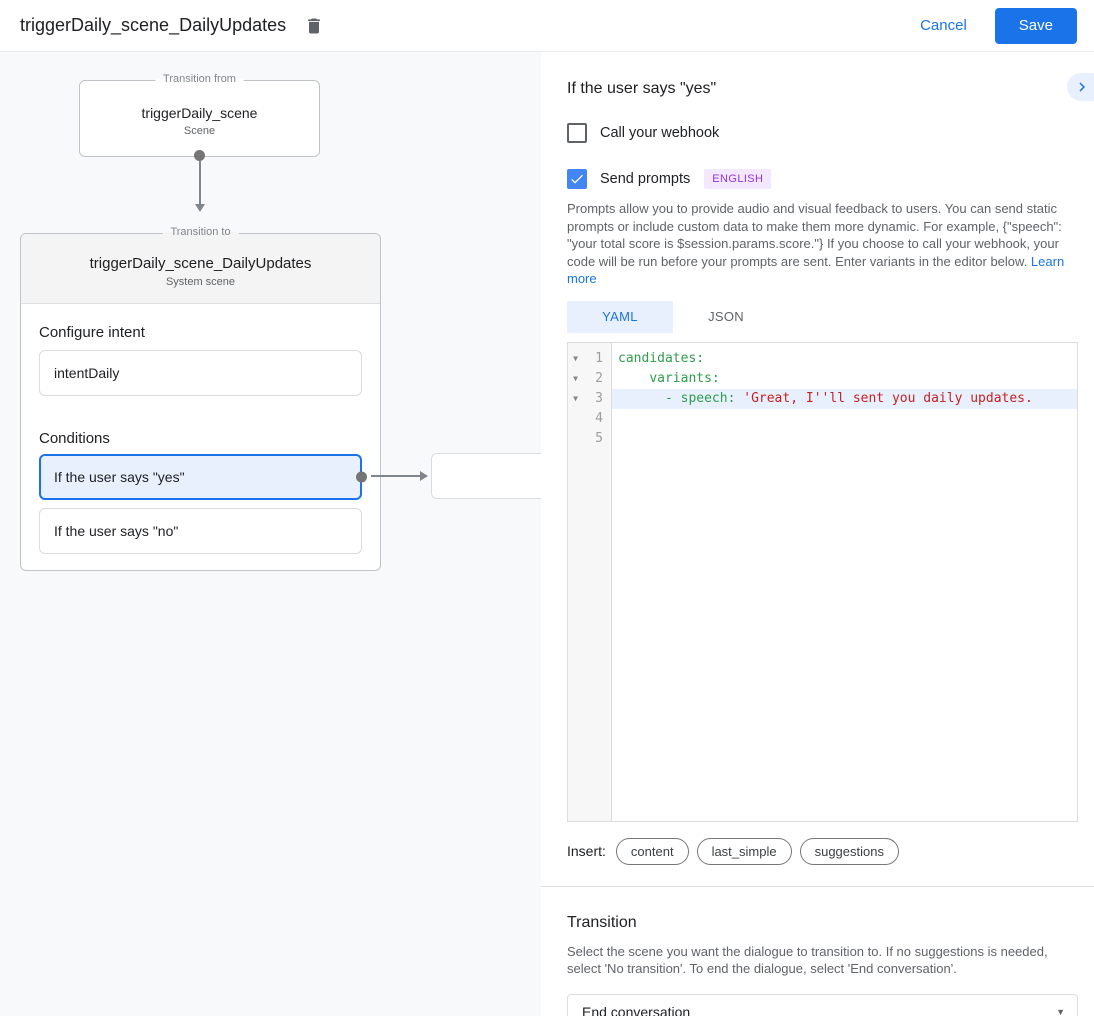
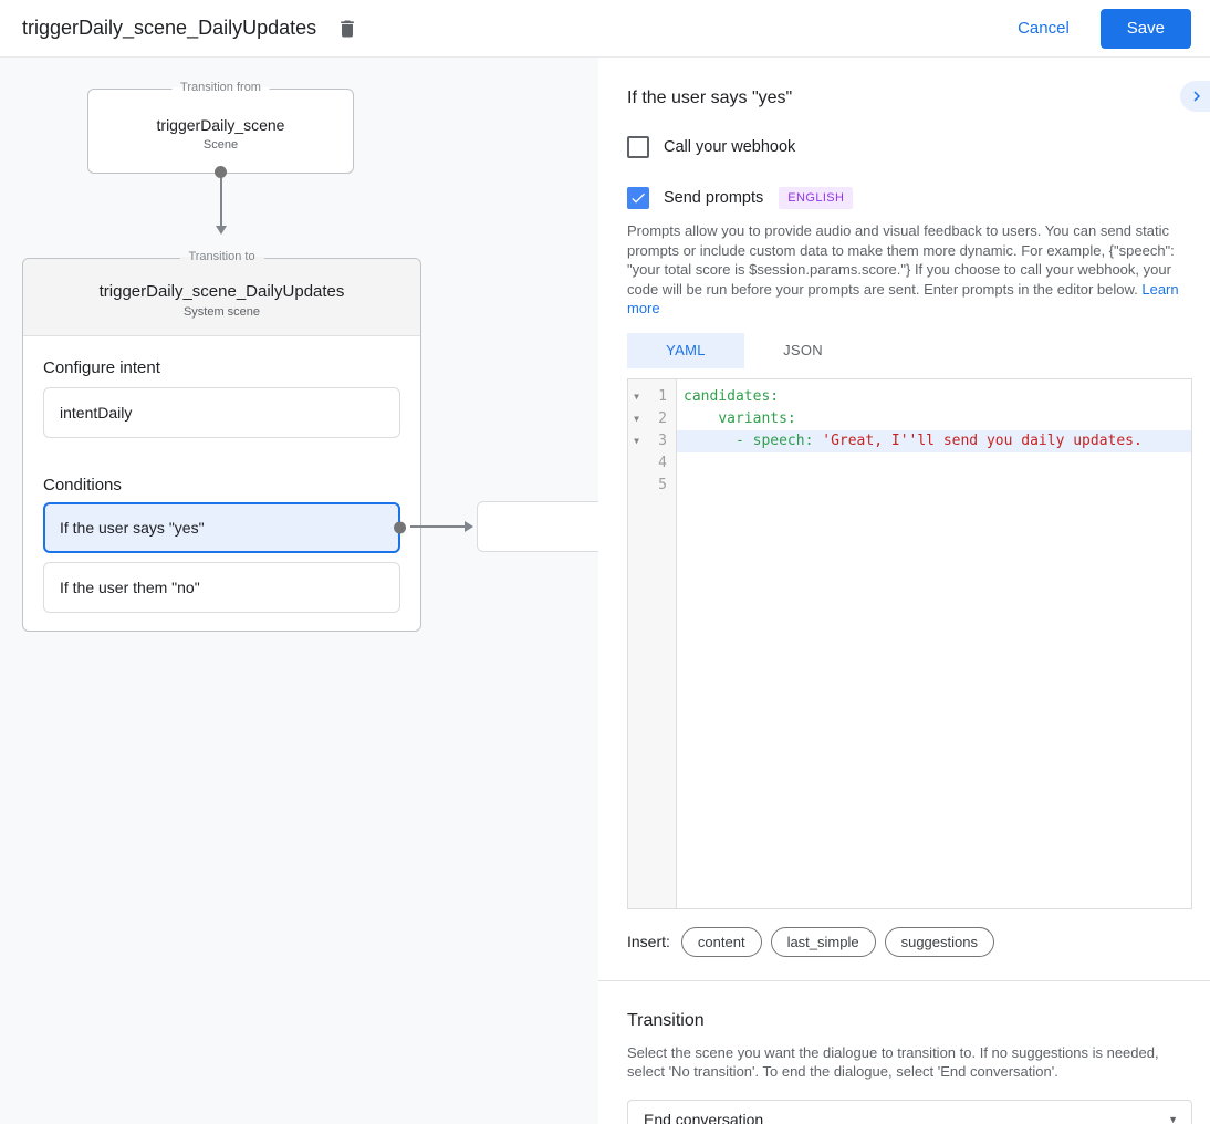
  triggerDaily_scene_DailyUpdates
  Cancel
  Save
  Transition from
  triggerDaily_scene
  Scene
  Transition to
  triggerDaily_scene_DailyUpdates
  System scene
  Configure intent
  intentDaily
  Conditions
  If the user says "yes"
- If the user says "no"
+ If the user them "no"
  If the user says "yes"
  Call your webhook
  Send prompts
  ENGLISH
- Prompts allow you to provide audio and visual feedback to users. You can send static prompts or include custom data to make them more dynamic. For example, {"speech": "your total score is $session.params.score."} If you choose to call your webhook, your code will be run before your prompts are sent. Enter variants in the editor below. Learn more
+ Prompts allow you to provide audio and visual feedback to users. You can send static prompts or include custom data to make them more dynamic. For example, {"speech": "your total score is $session.params.score."} If you choose to call your webhook, your code will be run before your prompts are sent. Enter prompts in the editor below. Learn more
  YAML
  JSON
  ▼
  1
  ▼
  2
  ▼
  3
  4
  5
  candidates:
  variants:
- - speech: 'Great, I''ll sent you daily updates.
+ - speech: 'Great, I''ll send you daily updates.
  Insert:
  content
  last_simple
  suggestions
  Transition
  Select the scene you want the dialogue to transition to. If no suggestions is needed, select 'No transition'. To end the dialogue, select 'End conversation'.
  End conversation
  ▼
